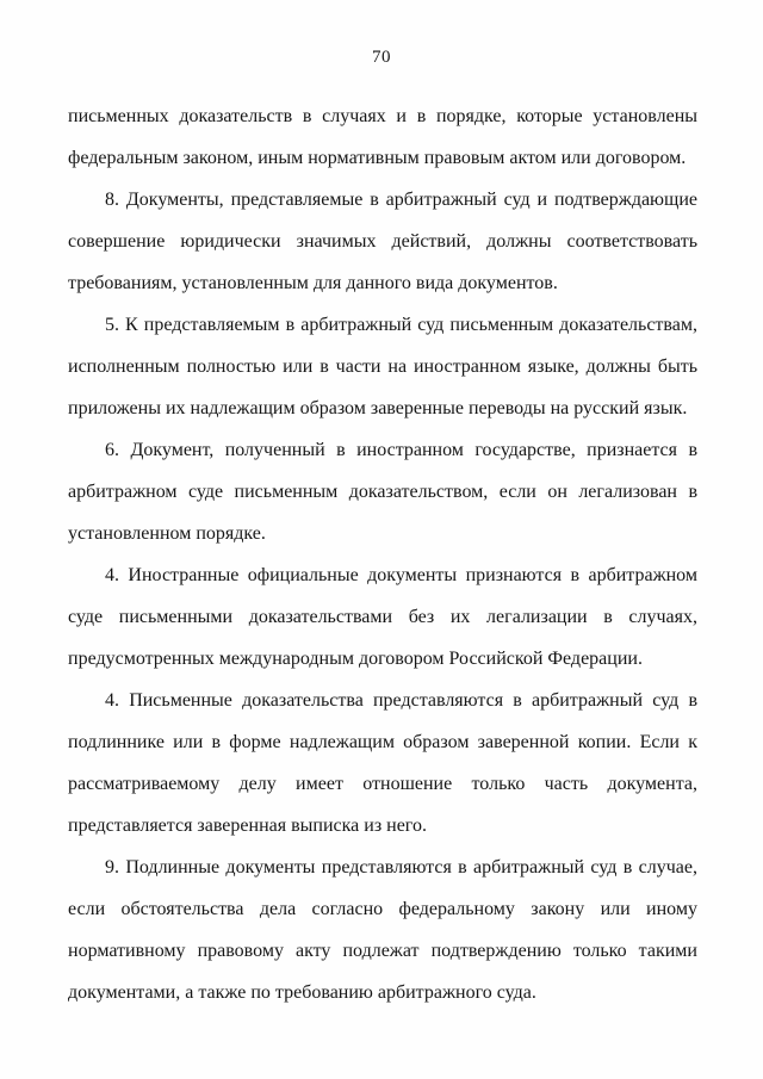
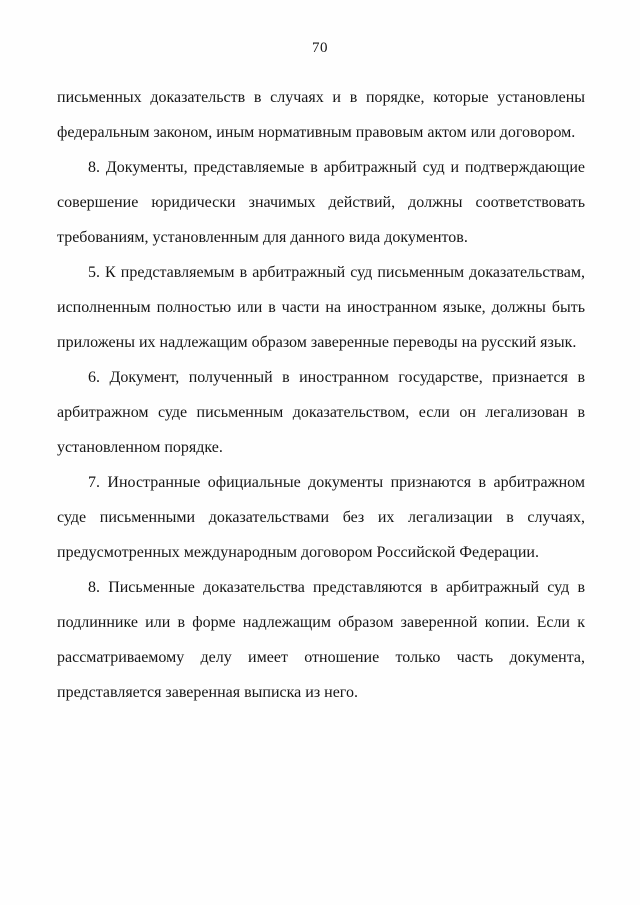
  70
  письменных доказательств в случаях и в порядке, которые установлены федеральным законом, иным нормативным правовым актом или договором.
  8. Документы, представляемые в арбитражный суд и подтверждающие совершение юридически значимых действий, должны соответствовать требованиям, установленным для данного вида документов.
  5. К представляемым в арбитражный суд письменным доказательствам, исполненным полностью или в части на иностранном языке, должны быть приложены их надлежащим образом заверенные переводы на русский язык.
  6. Документ, полученный в иностранном государстве, признается в арбитражном суде письменным доказательством, если он легализован в установленном порядке.
- 4. Иностранные официальные документы признаются в арбитражном суде письменными доказательствами без их легализации в случаях, предусмотренных международным договором Российской Федерации.
+ 7. Иностранные официальные документы признаются в арбитражном суде письменными доказательствами без их легализации в случаях, предусмотренных международным договором Российской Федерации.
- 4. Письменные доказательства представляются в арбитражный суд в подлиннике или в форме надлежащим образом заверенной копии. Если к рассматриваемому делу имеет отношение только часть документа, представляется заверенная выписка из него.
+ 8. Письменные доказательства представляются в арбитражный суд в подлиннике или в форме надлежащим образом заверенной копии. Если к рассматриваемому делу имеет отношение только часть документа, представляется заверенная выписка из него.
- 9. Подлинные документы представляются в арбитражный суд в случае, если обстоятельства дела согласно федеральному закону или иному нормативному правовому акту подлежат подтверждению только такими документами, а также по требованию арбитражного суда.
